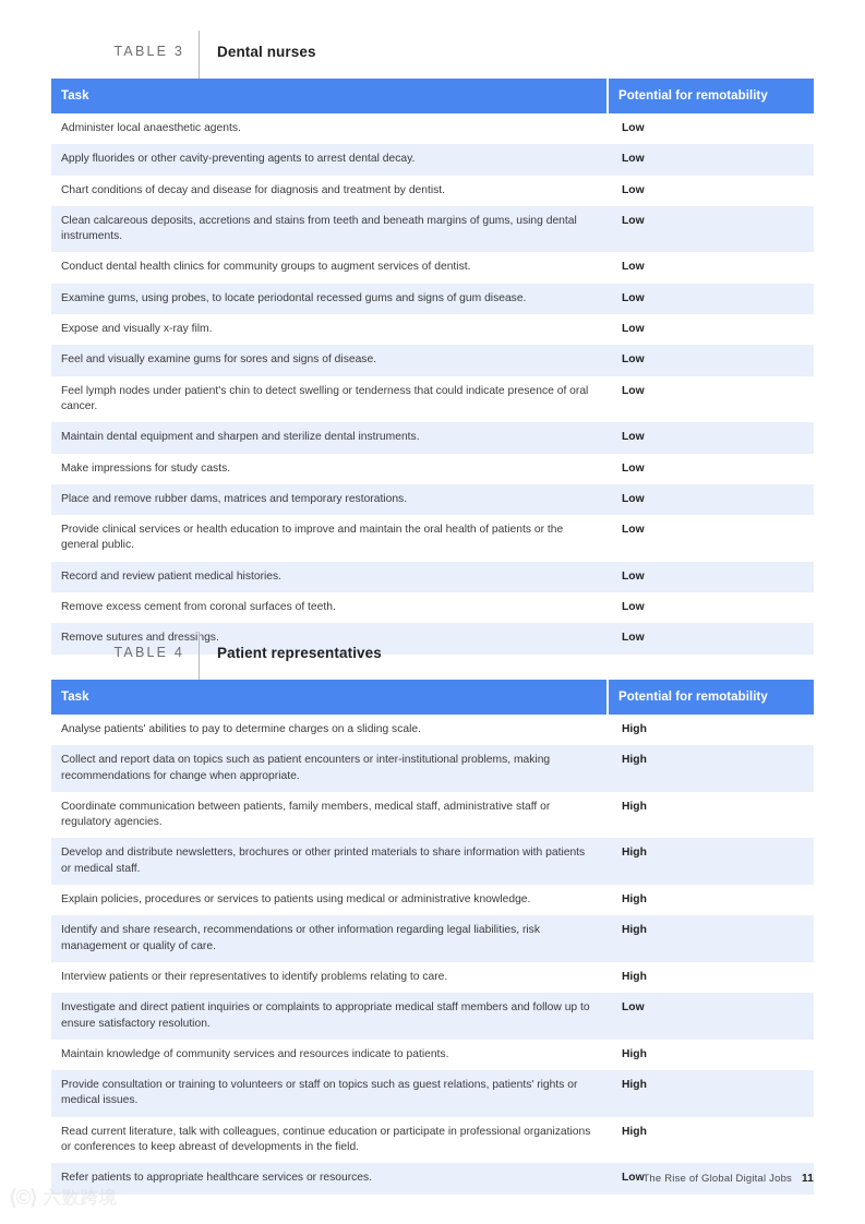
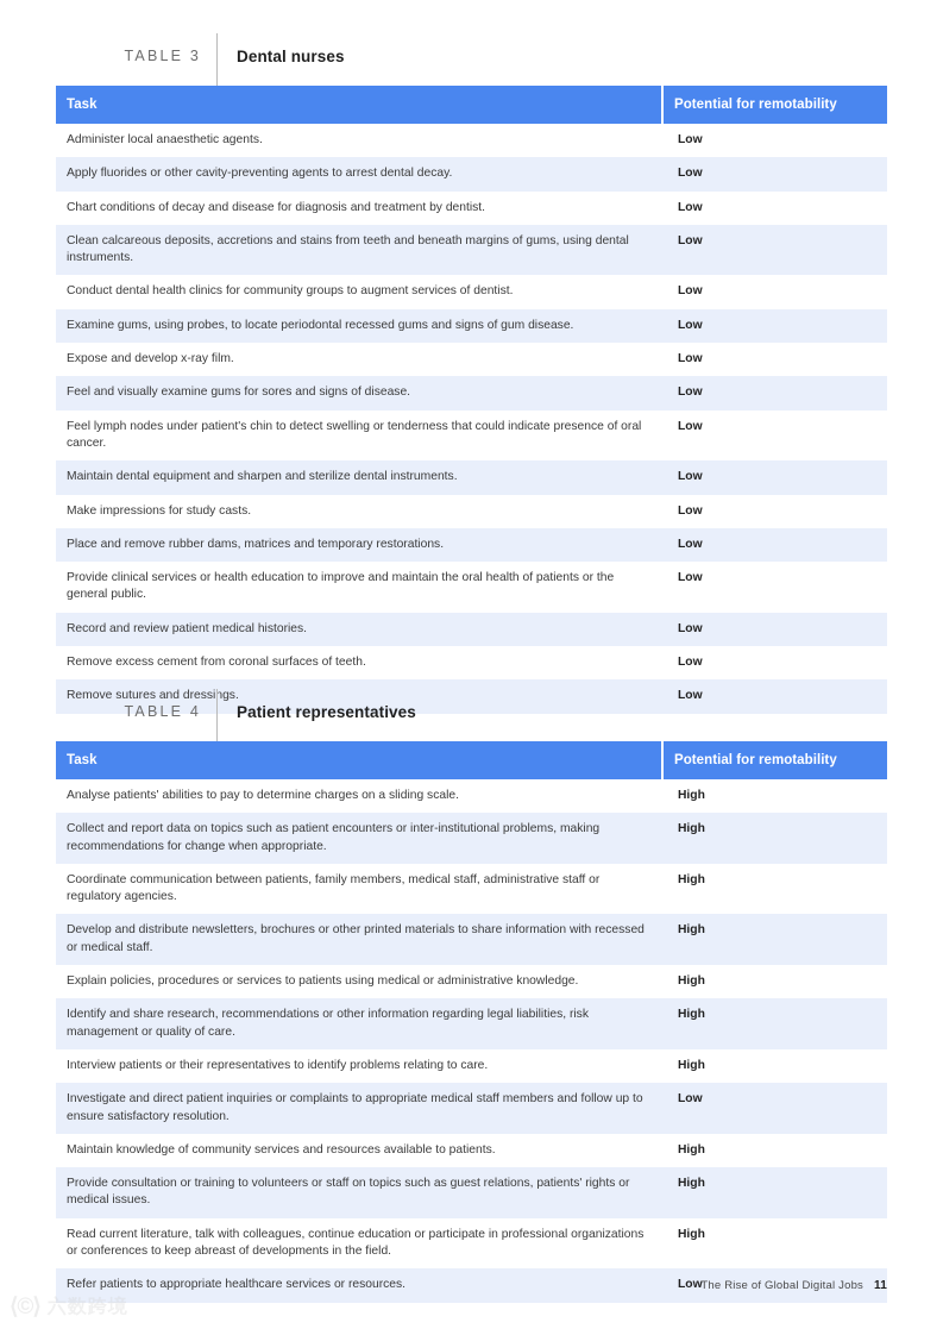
  TABLE 3
  Dental nurses
  Task		Potential for remotability
  Administer local anaesthetic agents.		Low
  Apply fluorides or other cavity-preventing agents to arrest dental decay.		Low
  Chart conditions of decay and disease for diagnosis and treatment by dentist.		Low
  Clean calcareous deposits, accretions and stains from teeth and beneath margins of gums, using dental instruments.		Low
  Conduct dental health clinics for community groups to augment services of dentist.		Low
  Examine gums, using probes, to locate periodontal recessed gums and signs of gum disease.		Low
- Expose and visually x-ray film.		Low
+ Expose and develop x-ray film.		Low
  Feel and visually examine gums for sores and signs of disease.		Low
  Feel lymph nodes under patient's chin to detect swelling or tenderness that could indicate presence of oral cancer.		Low
  Maintain dental equipment and sharpen and sterilize dental instruments.		Low
  Make impressions for study casts.		Low
  Place and remove rubber dams, matrices and temporary restorations.		Low
  Provide clinical services or health education to improve and maintain the oral health of patients or the general public.		Low
  Record and review patient medical histories.		Low
  Remove excess cement from coronal surfaces of teeth.		Low
  Remove sutures and dressings.		Low
  TABLE 4
  Patient representatives
  Task		Potential for remotability
  Analyse patients' abilities to pay to determine charges on a sliding scale.		High
  Collect and report data on topics such as patient encounters or inter-institutional problems, making recommendations for change when appropriate.		High
  Coordinate communication between patients, family members, medical staff, administrative staff or regulatory agencies.		High
- Develop and distribute newsletters, brochures or other printed materials to share information with patients or medical staff.		High
+ Develop and distribute newsletters, brochures or other printed materials to share information with recessed or medical staff.		High
  Explain policies, procedures or services to patients using medical or administrative knowledge.		High
  Identify and share research, recommendations or other information regarding legal liabilities, risk management or quality of care.		High
  Interview patients or their representatives to identify problems relating to care.		High
  Investigate and direct patient inquiries or complaints to appropriate medical staff members and follow up to ensure satisfactory resolution.		Low
- Maintain knowledge of community services and resources indicate to patients.		High
+ Maintain knowledge of community services and resources available to patients.		High
  Provide consultation or training to volunteers or staff on topics such as guest relations, patients' rights or medical issues.		High
  Read current literature, talk with colleagues, continue education or participate in professional organizations or conferences to keep abreast of developments in the field.		High
  Refer patients to appropriate healthcare services or resources.		Low
  The Rise of Global Digital Jobs 11
  六数跨境
